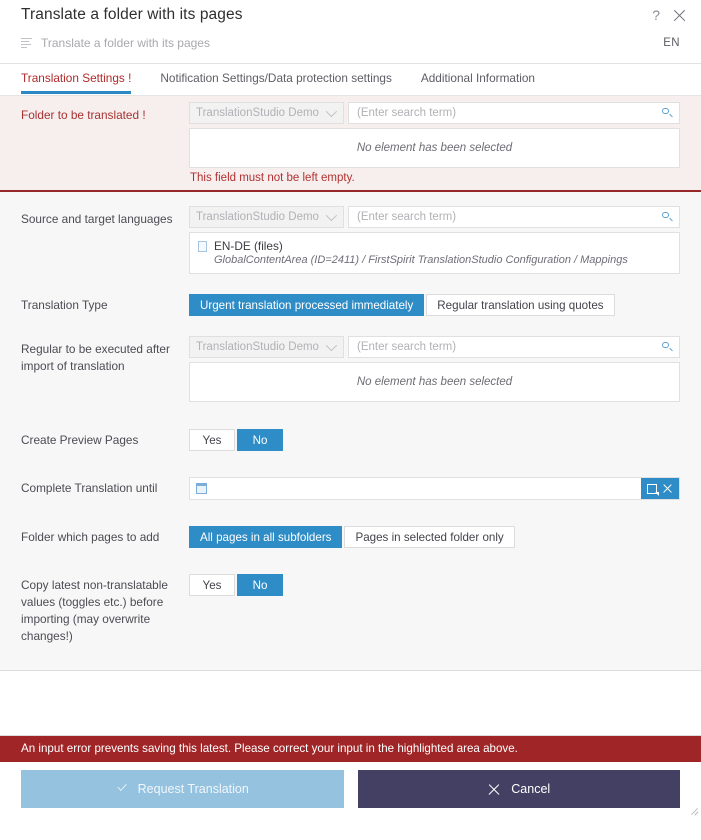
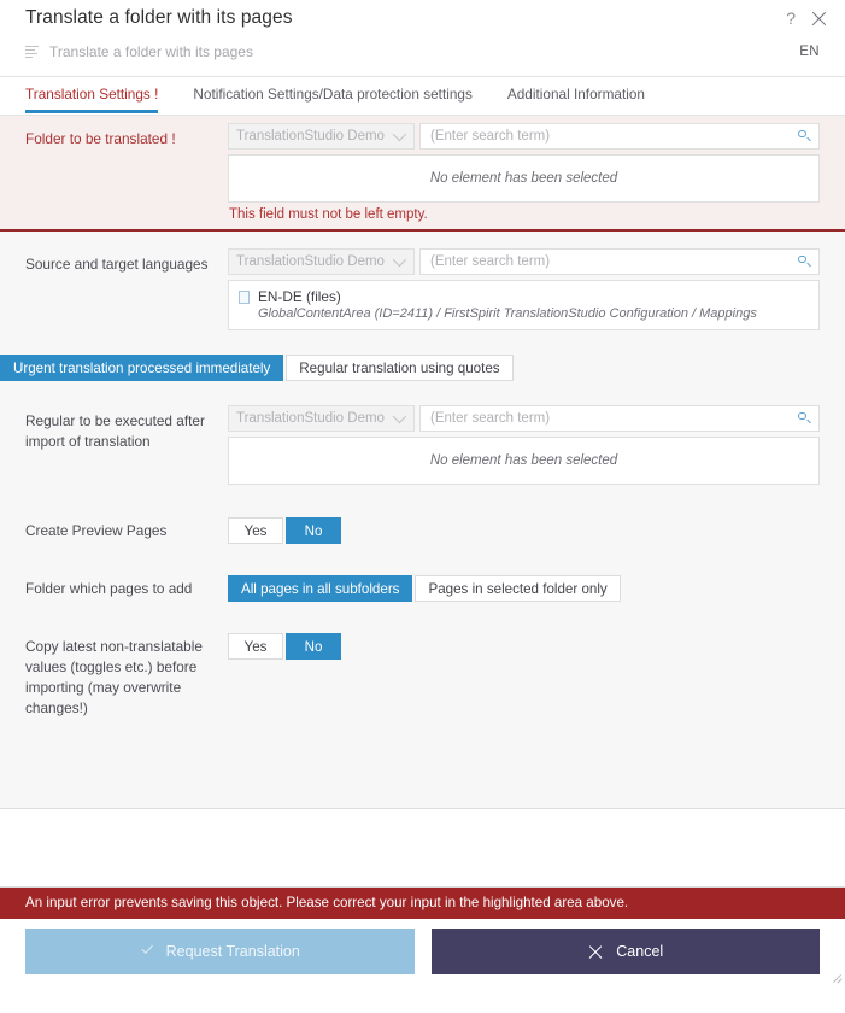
  Translate a folder with its pages
  ?
  Translate a folder with its pages
  EN
  Translation Settings !
  Notification Settings/Data protection settings
  Additional Information
  Folder to be translated !
  TranslationStudio Demo
  (Enter search term)
  No element has been selected
  This field must not be left empty.
  Source and target languages
  TranslationStudio Demo
  (Enter search term)
  EN-DE (files)
  GlobalContentArea (ID=2411) / FirstSpirit TranslationStudio Configuration / Mappings
- Translation Type
  Urgent translation processed immediately
  Regular translation using quotes
  Regular to be executed after import of translation
  TranslationStudio Demo
  (Enter search term)
  No element has been selected
  Create Preview Pages
  Yes
  No
- Complete Translation until
  Folder which pages to add
  All pages in all subfolders
  Pages in selected folder only
  Copy latest non-translatable values (toggles etc.) before importing (may overwrite changes!)
  Yes
  No
- An input error prevents saving this latest. Please correct your input in the highlighted area above.
+ An input error prevents saving this object. Please correct your input in the highlighted area above.
  Request Translation
  Cancel
